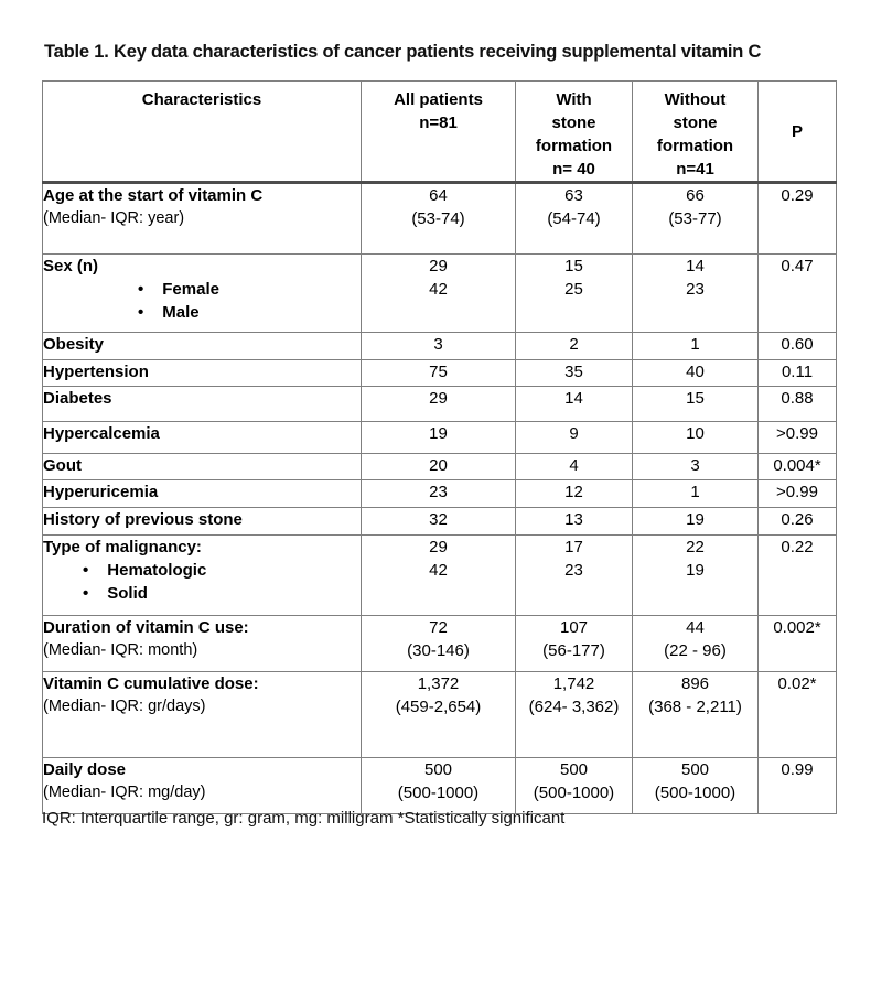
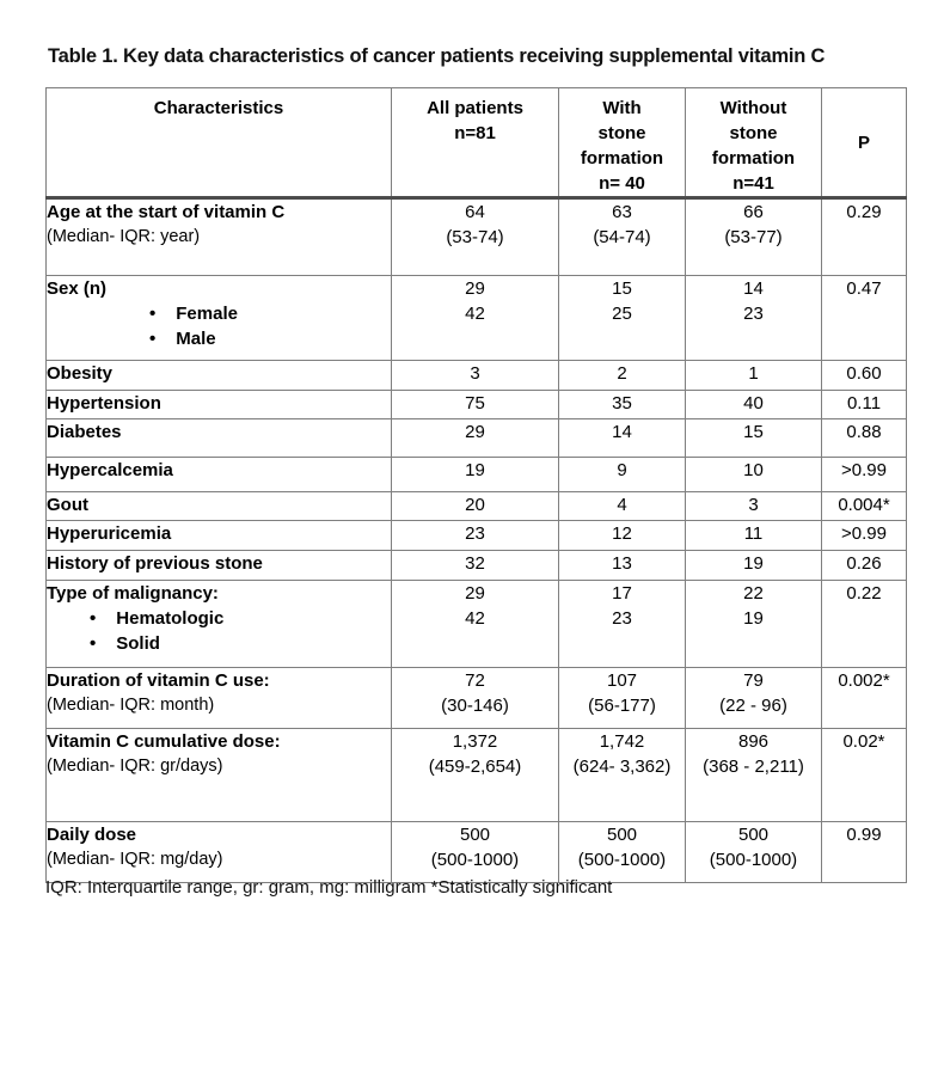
  Table 1. Key data characteristics of cancer patients receiving supplemental vitamin C
  Characteristics	All patients n=81	With stone formation n= 40	Without stone formation n=41	P
  Age at the start of vitamin C(Median- IQR: year)	64(53-74)	63(54-74)	66(53-77)	0.29
  Sex (n)• Female• Male	2942	1525	1423	0.47
  Obesity	3	2	1	0.60
  Hypertension	75	35	40	0.11
  Diabetes	29	14	15	0.88
  Hypercalcemia	19	9	10	>0.99
  Gout	20	4	3	0.004*
- Hyperuricemia	23	12	1	>0.99
+ Hyperuricemia	23	12	11	>0.99
  History of previous stone	32	13	19	0.26
  Type of malignancy:• Hematologic• Solid	2942	1723	2219	0.22
- Duration of vitamin C use:(Median- IQR: month)	72(30-146)	107(56-177)	44(22 - 96)	0.002*
+ Duration of vitamin C use:(Median- IQR: month)	72(30-146)	107(56-177)	79(22 - 96)	0.002*
  Vitamin C cumulative dose:(Median- IQR: gr/days)	1,372(459-2,654)	1,742(624- 3,362)	896(368 - 2,211)	0.02*
  Daily dose(Median- IQR: mg/day)	500(500-1000)	500(500-1000)	500(500-1000)	0.99
  IQR: Interquartile range, gr: gram, mg: milligram *Statistically significant
